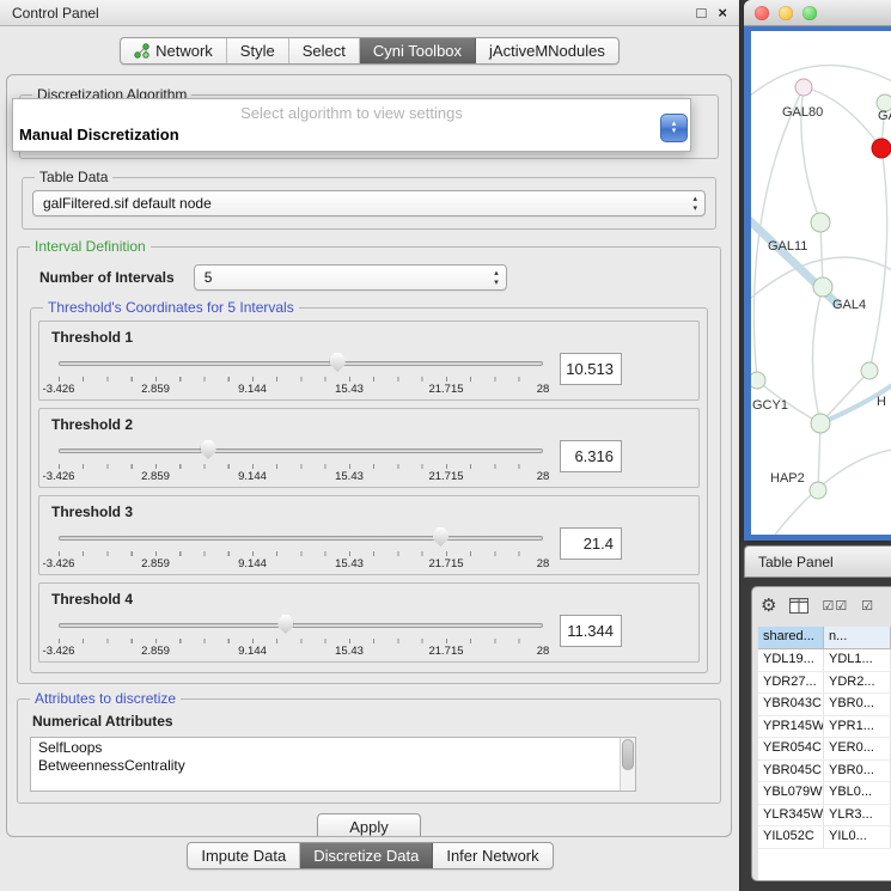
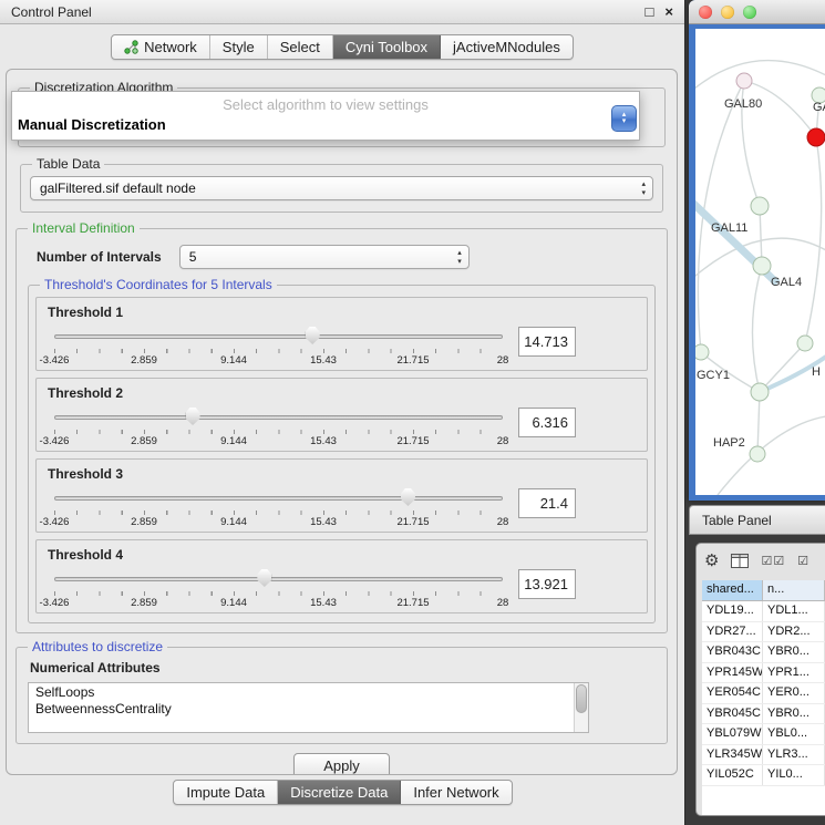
  Control Panel
  □
  ×
  Network
  Style
  Select
  Cyni Toolbox
  jActiveMNodules
  Discretization Algorithm
  Table Data
  galFiltered.sif default node
  Interval Definition
  Number of Intervals
  5
  Threshold's Coordinates for 5 Intervals
  Threshold 1
  -3.426
  2.859
  9.144
  15.43
  21.715
  28
- 10.513
+ 14.713
  Threshold 2
  -3.426
  2.859
  9.144
  15.43
  21.715
  28
  6.316
  Threshold 3
  -3.426
  2.859
  9.144
  15.43
  21.715
  28
  21.4
  Threshold 4
  -3.426
  2.859
  9.144
  15.43
  21.715
  28
- 11.344
+ 13.921
  Attributes to discretize
  Numerical Attributes
  SelfLoops
  BetweennessCentrality
  Apply
  Select algorithm to view settings
  Manual Discretization
  Impute Data
  Discretize Data
  Infer Network
  GAL80
  GAL11
  GAL4
  GCY1
  H
  HAP2
  Table Panel
  ⚙
  ☑☑
  ☑
  shared...
  n...
  YDL19...
  YDL1...
  YDR27...
  YDR2...
  YBR043C
  YBR0...
  YPR145W
  YPR1...
  YER054C
  YER0...
  YBR045C
  YBR0...
  YBL079W
  YBL0...
  YLR345W
  YLR3...
  YIL052C
  YIL0...
